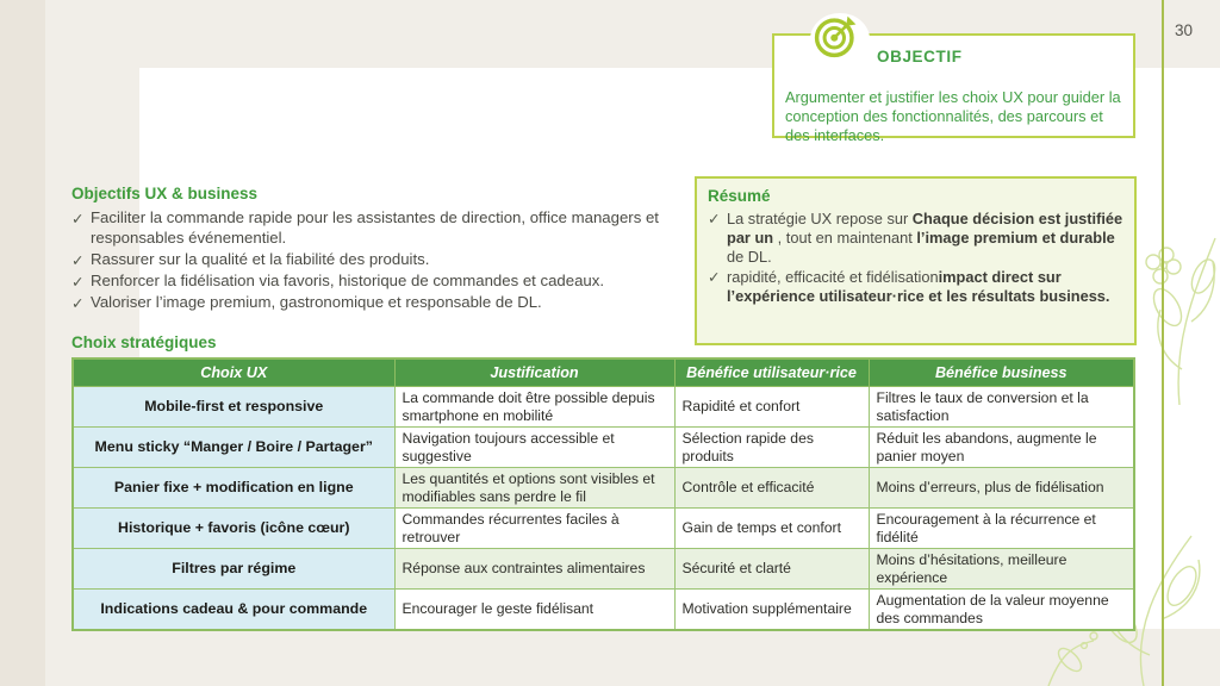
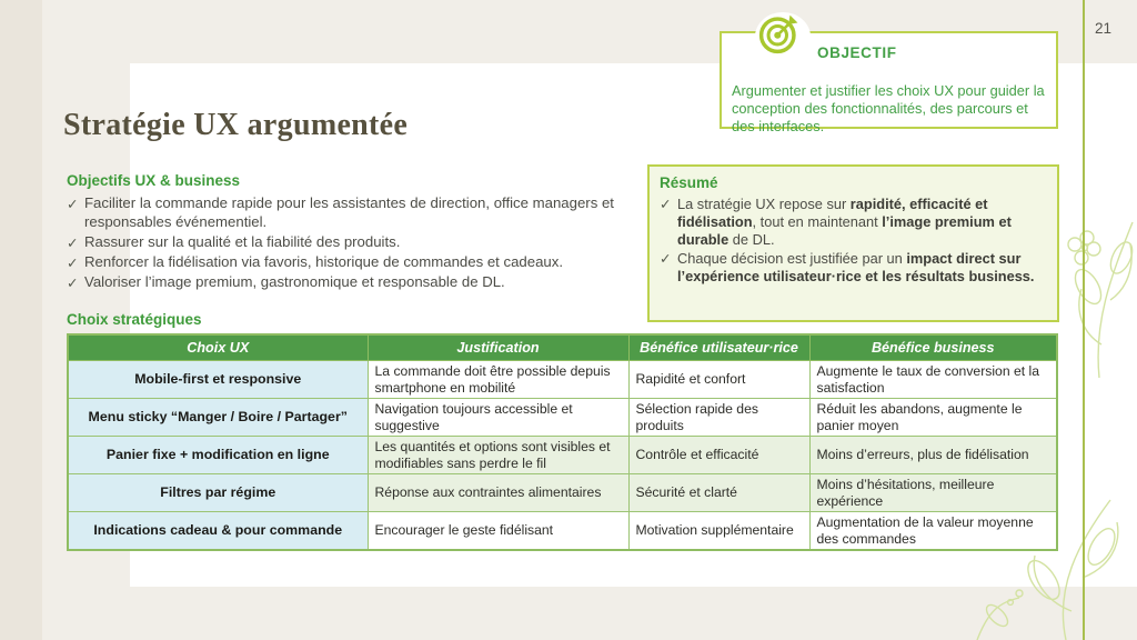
- 30
+ 21
+ Stratégie UX argumentée
  OBJECTIF
  Argumenter et justifier les choix UX pour guider la conception des fonctionnalités, des parcours et des interfaces.
  Objectifs UX & business
  ✓
  Faciliter la commande rapide pour les assistantes de direction, office managers et responsables événementiel.
  ✓
  Rassurer sur la qualité et la fiabilité des produits.
  ✓
  Renforcer la fidélisation via favoris, historique de commandes et cadeaux.
  ✓
  Valoriser l’image premium, gastronomique et responsable de DL.
  Résumé
  ✓
- La stratégie UX repose sur Chaque décision est justifiée par un , tout en maintenant l’image premium et durable de DL.
+ La stratégie UX repose sur rapidité, efficacité et fidélisation, tout en maintenant l’image premium et durable de DL.
  ✓
- rapidité, efficacité et fidélisationimpact direct sur l’expérience utilisateur·rice et les résultats business.
+ Chaque décision est justifiée par un impact direct sur l’expérience utilisateur·rice et les résultats business.
  Choix stratégiques
  Choix UX	Justification	Bénéfice utilisateur·rice	Bénéfice business
- Mobile-first et responsive	La commande doit être possible depuis smartphone en mobilité	Rapidité et confort	Filtres le taux de conversion et la satisfaction
+ Mobile-first et responsive	La commande doit être possible depuis smartphone en mobilité	Rapidité et confort	Augmente le taux de conversion et la satisfaction
  Menu sticky “Manger / Boire / Partager”	Navigation toujours accessible et suggestive	Sélection rapide des produits	Réduit les abandons, augmente le panier moyen
  Panier fixe + modification en ligne	Les quantités et options sont visibles et modifiables sans perdre le fil	Contrôle et efficacité	Moins d’erreurs, plus de fidélisation
- Historique + favoris (icône cœur)	Commandes récurrentes faciles à retrouver	Gain de temps et confort	Encouragement à la récurrence et fidélité
  Filtres par régime	Réponse aux contraintes alimentaires	Sécurité et clarté	Moins d’hésitations, meilleure expérience
  Indications cadeau & pour commande	Encourager le geste fidélisant	Motivation supplémentaire	Augmentation de la valeur moyenne des commandes
